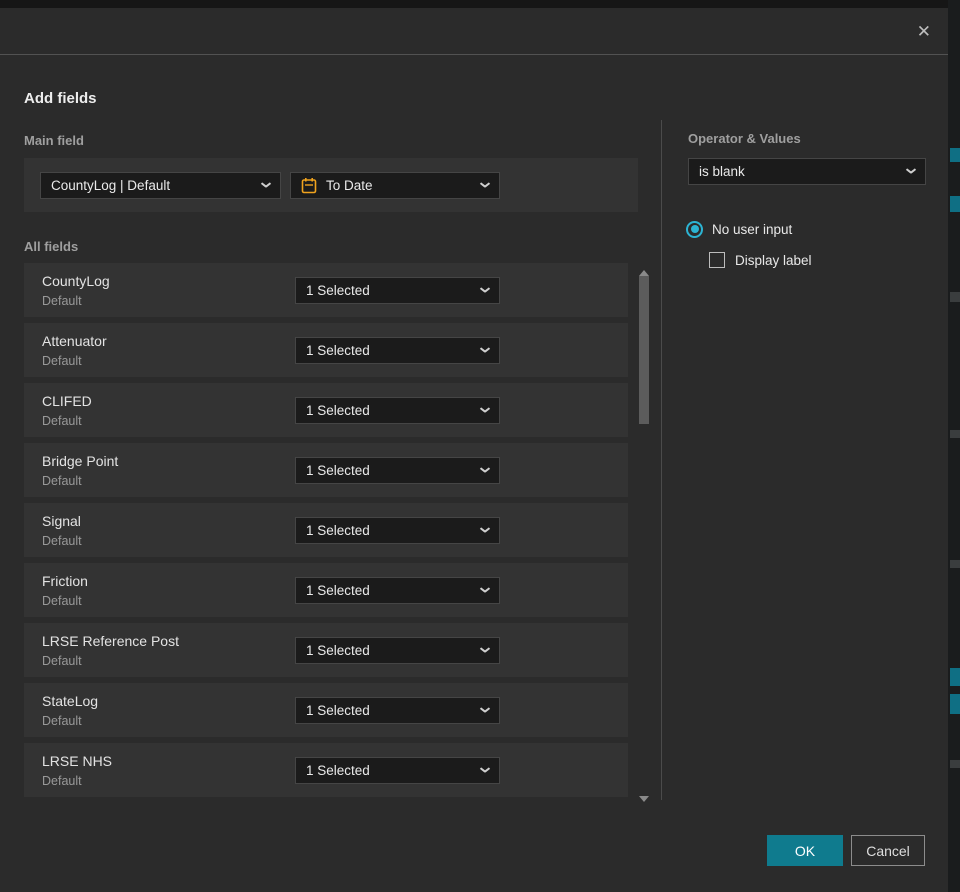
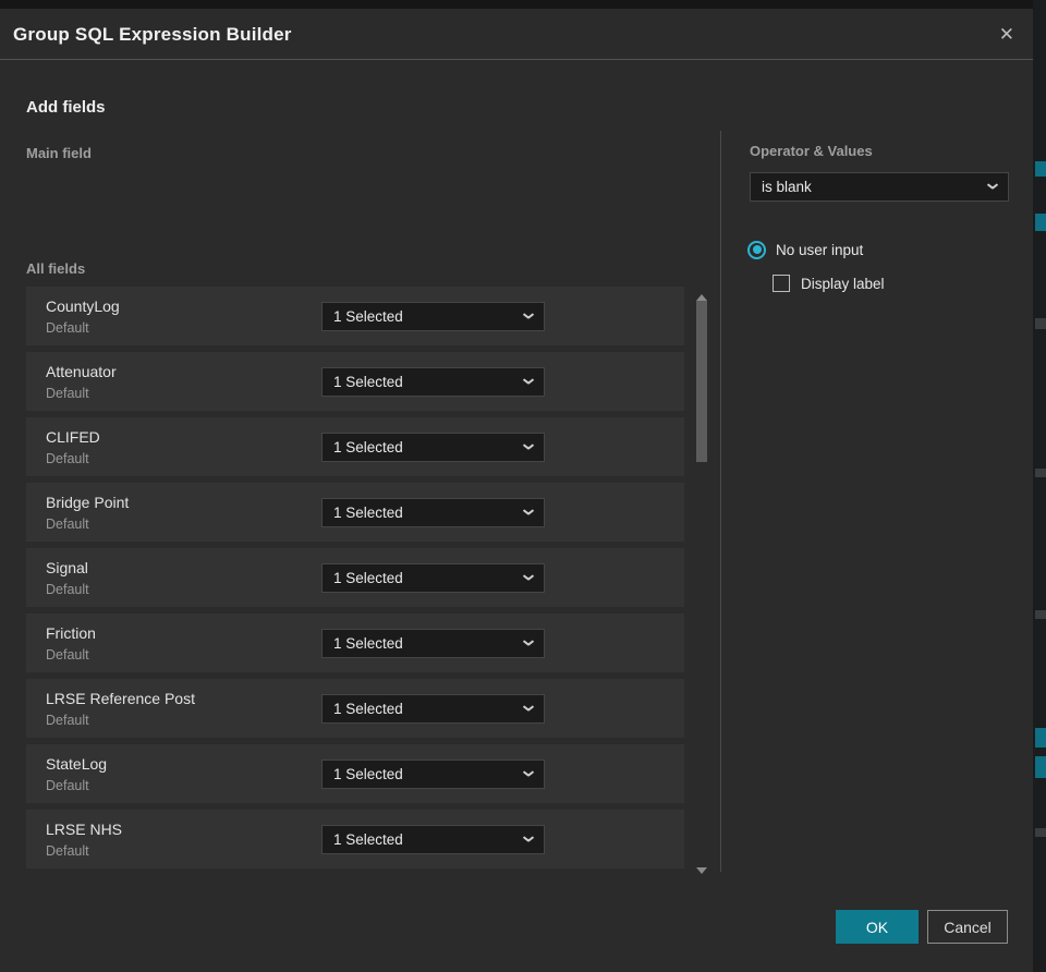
+ Group SQL Expression Builder
  ✕
  Add fields
  Main field
- CountyLog | Default
- To Date
  All fields
  CountyLog
  Default
  1 Selected
  Attenuator
  Default
  1 Selected
  CLIFED
  Default
  1 Selected
  Bridge Point
  Default
  1 Selected
  Signal
  Default
  1 Selected
  Friction
  Default
  1 Selected
  LRSE Reference Post
  Default
  1 Selected
  StateLog
  Default
  1 Selected
  LRSE NHS
  Default
  1 Selected
  Operator & Values
  is blank
  No user input
  Display label
  OK
  Cancel
